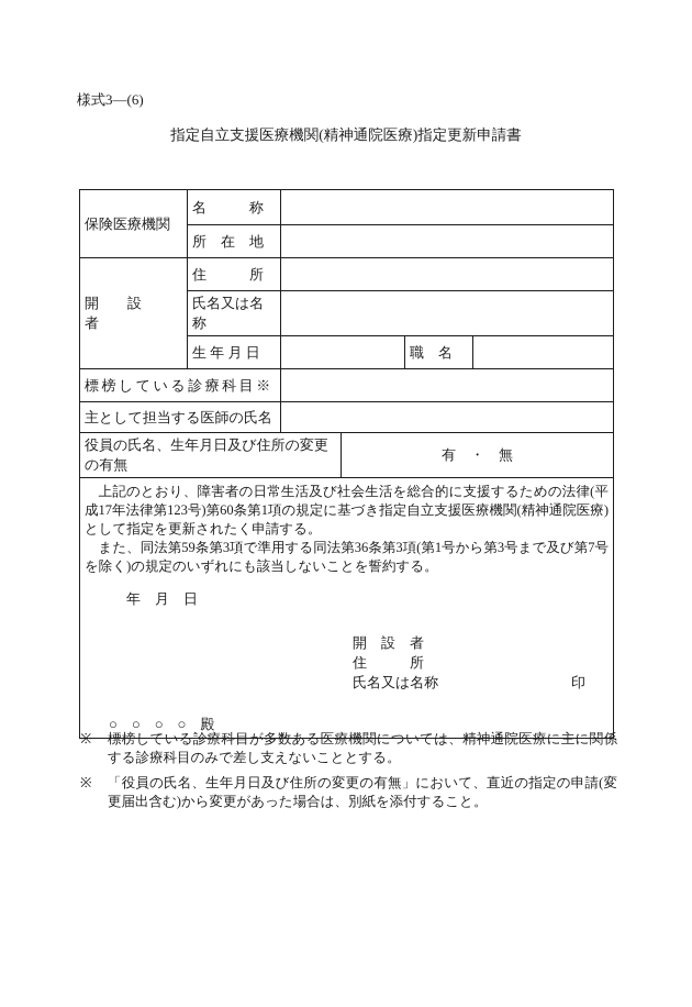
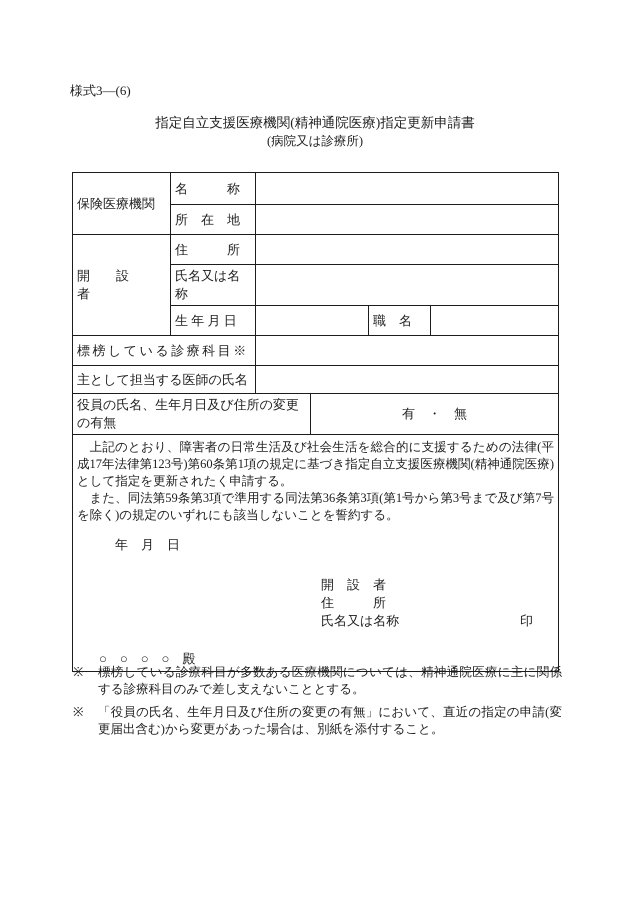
  様式3―(6)
  指定自立支援医療機関(精神通院医療)指定更新申請書
+ (病院又は診療所)
  保険医療機関	名 称
  所 在 地
  開 設 者	住 所
  氏名又は名称
  生 年 月 日		職 名
  標榜している診療科目※
  主として担当する医師の氏名
  役員の氏名、生年月日及び住所の変更の有無	有 ・ 無
  上記のとおり、障害者の日常生活及び社会生活を総合的に支援するための法律(平成17年法律第123号)第60条第1項の規定に基づき指定自立支援医療機関(精神通院医療)として指定を更新されたく申請する。 また、同法第59条第3項で準用する同法第36条第3項(第1号から第3号まで及び第7号を除く)の規定のいずれにも該当しないことを誓約する。 年 月 日 開 設 者 住 所 氏名又は名称 印 ○ ○ ○ ○ 殿
  ※
  標榜している診療科目が多数ある医療機関については、精神通院医療に主に関係する診療科目のみで差し支えないこととする。
  ※
  「役員の氏名、生年月日及び住所の変更の有無」において、直近の指定の申請(変更届出含む)から変更があった場合は、別紙を添付すること。
